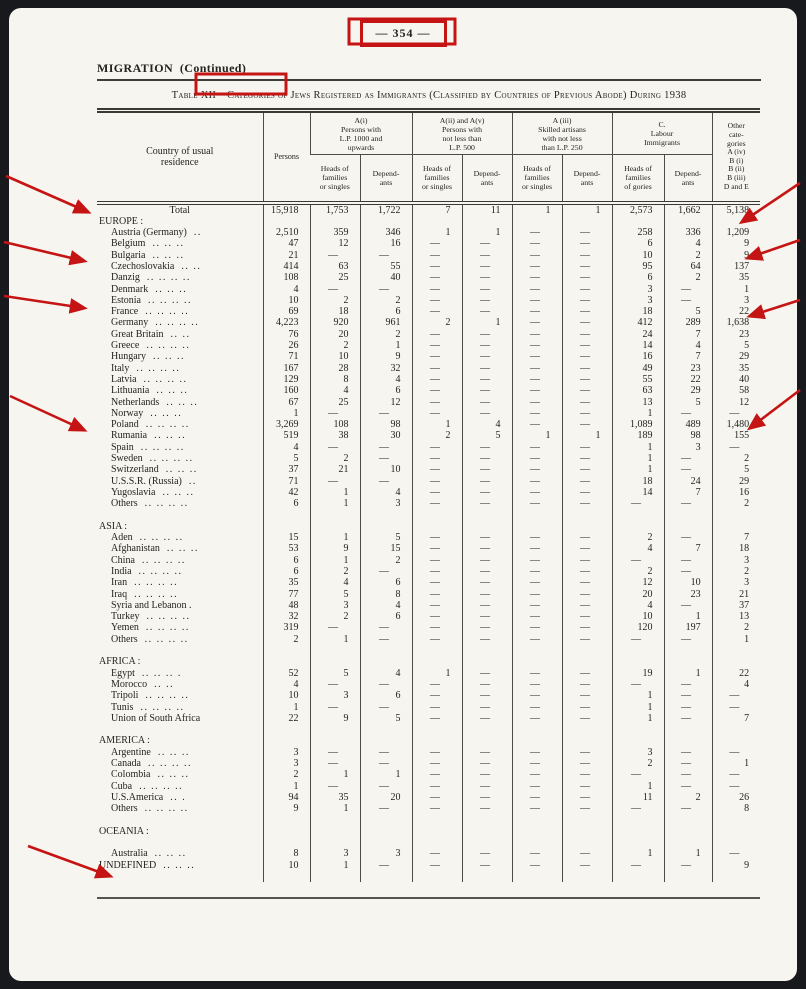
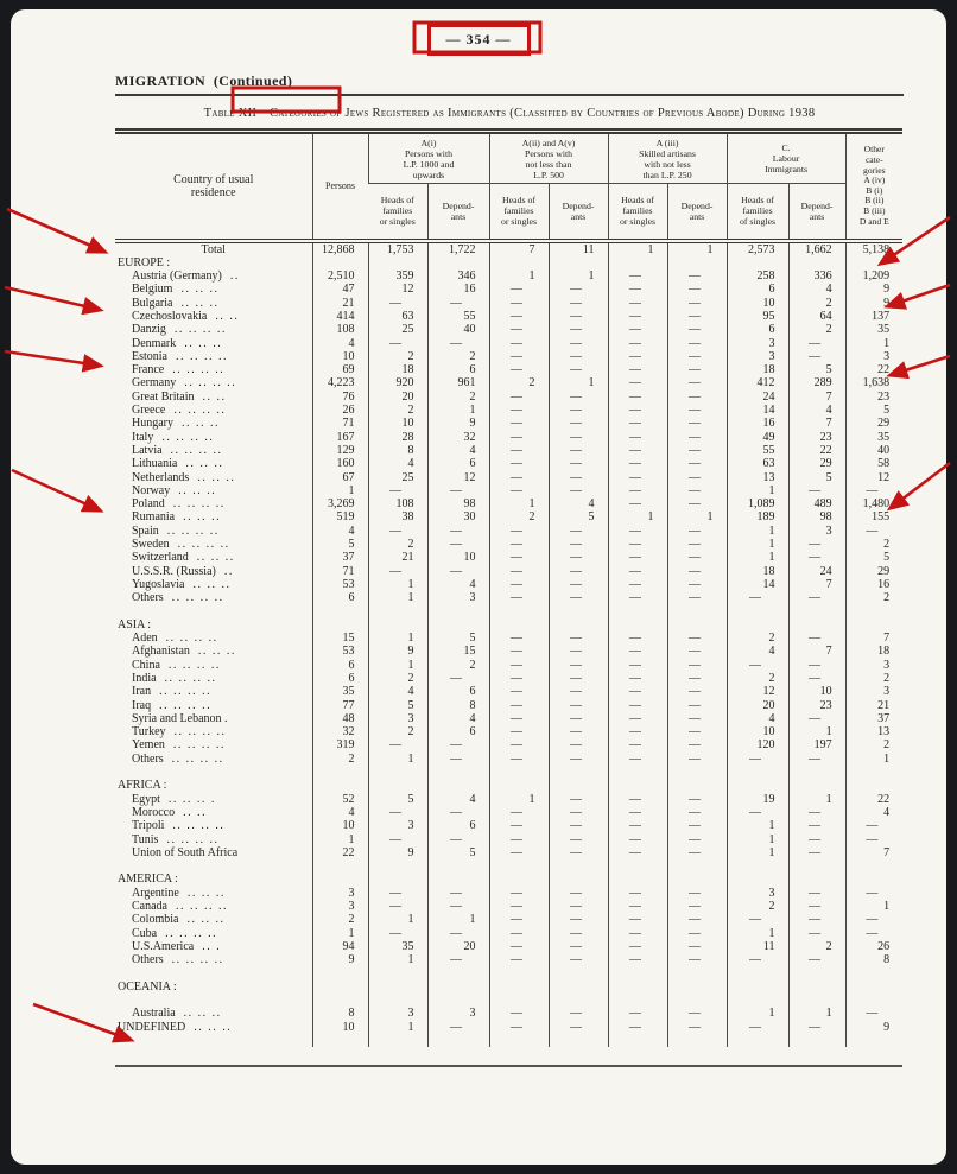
  — 354 —
  MIGRATION (Continued)
  Tabl Jews Registered as Immigrants (Classified by Countries of Previous Abode) During 1938
  Country of usual residence	Persons	A(i) Persons with L.P. 1000 and upwards	A(ii) and A(v) Persons with not less than L.P. 500	A (iii) Skilled artisans with not less than L.P. 250	C. Labour Immigrants	Other cate- gories A (iv) B (i) B (ii) B (iii) D and E
- Heads of families or singles	Depend- ants	Heads of families or singles	Depend- ants	Heads of families or singles	Depend- ants	Heads of families of gories	Depend- ants
+ Heads of families or singles	Depend- ants	Heads of families or singles	Depend- ants	Heads of families or singles	Depend- ants	Heads of families of singles	Depend- ants
- Total	15,918	1,753	1,722	7	11	1	1	2,573	1,662	5,138
+ Total	12,868	1,753	1,722	7	11	1	1	2,573	1,662	5,138
  EUROPE :
  Austria (Germany) ..	2,510	359	346	1	1	—	—	258	336	1,209
  Belgium .. .. ..	47	12	16	—	—	—	—	6	4	9
  Bulgaria .. .. ..	21	—	—	—	—	—	—	10	2	9
  Czechoslovakia .. ..	414	63	55	—	—	—	—	95	64	137
  Danzig .. .. .. ..	108	25	40	—	—	—	—	6	2	35
  Denmark .. .. ..	4	—	—	—	—	—	—	3	—	1
  Estonia .. .. .. ..	10	2	2	—	—	—	—	3	—	3
  France .. .. .. ..	69	18	6	—	—	—	—	18	5	22
  Germany .. .. .. ..	4,223	920	961	2	1	—	—	412	289	1,638
  Great Britain .. ..	76	20	2	—	—	—	—	24	7	23
  Greece .. .. .. ..	26	2	1	—	—	—	—	14	4	5
  Hungary .. .. ..	71	10	9	—	—	—	—	16	7	29
  Italy .. .. .. ..	167	28	32	—	—	—	—	49	23	35
  Latvia .. .. .. ..	129	8	4	—	—	—	—	55	22	40
  Lithuania .. .. ..	160	4	6	—	—	—	—	63	29	58
  Netherlands .. .. ..	67	25	12	—	—	—	—	13	5	12
  Norway .. .. ..	1	—	—	—	—	—	—	1	—	—
  Poland .. .. .. ..	3,269	108	98	1	4	—	—	1,089	489	1,480
  Rumania .. .. ..	519	38	30	2	5	1	1	189	98	155
  Spain .. .. .. ..	4	—	—	—	—	—	—	1	3	—
  Sweden .. .. .. ..	5	2	—	—	—	—	—	1	—	2
  Switzerland .. .. ..	37	21	10	—	—	—	—	1	—	5
  U.S.S.R. (Russia) ..	71	—	—	—	—	—	—	18	24	29
- Yugoslavia .. .. ..	42	1	4	—	—	—	—	14	7	16
+ Yugoslavia .. .. ..	53	1	4	—	—	—	—	14	7	16
  Others .. .. .. ..	6	1	3	—	—	—	—	—	—	2
  ASIA :
  Aden .. .. .. ..	15	1	5	—	—	—	—	2	—	7
  Afghanistan .. .. ..	53	9	15	—	—	—	—	4	7	18
  China .. .. .. ..	6	1	2	—	—	—	—	—	—	3
  India .. .. .. ..	6	2	—	—	—	—	—	2	—	2
  Iran .. .. .. ..	35	4	6	—	—	—	—	12	10	3
  Iraq .. .. .. ..	77	5	8	—	—	—	—	20	23	21
  Syria and Lebanon .	48	3	4	—	—	—	—	4	—	37
  Turkey .. .. .. ..	32	2	6	—	—	—	—	10	1	13
  Yemen .. .. .. ..	319	—	—	—	—	—	—	120	197	2
  Others .. .. .. ..	2	1	—	—	—	—	—	—	—	1
  AFRICA :
  Egypt .. .. .. .	52	5	4	1	—	—	—	19	1	22
  Morocco .. ..	4	—	—	—	—	—	—	—	—	4
  Tripoli .. .. .. ..	10	3	6	—	—	—	—	1	—	—
  Tunis .. .. .. ..	1	—	—	—	—	—	—	1	—	—
  Union of South Africa	22	9	5	—	—	—	—	1	—	7
  AMERICA :
  Argentine .. .. ..	3	—	—	—	—	—	—	3	—	—
  Canada .. .. .. ..	3	—	—	—	—	—	—	2	—	1
  Colombia .. .. ..	2	1	1	—	—	—	—	—	—	—
  Cuba .. .. .. ..	1	—	—	—	—	—	—	1	—	—
  U.S.America .. .	94	35	20	—	—	—	—	11	2	26
  Others .. .. .. ..	9	1	—	—	—	—	—	—	—	8
  OCEANIA :
  Australia .. .. ..	8	3	3	—	—	—	—	1	1	—
  UNDEFINED .. .. ..	10	1	—	—	—	—	—	—	—	9
